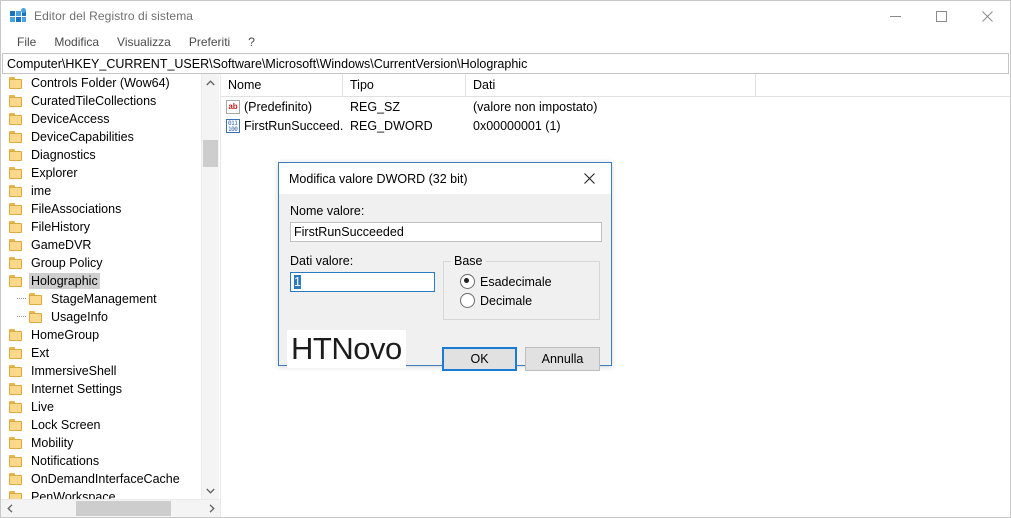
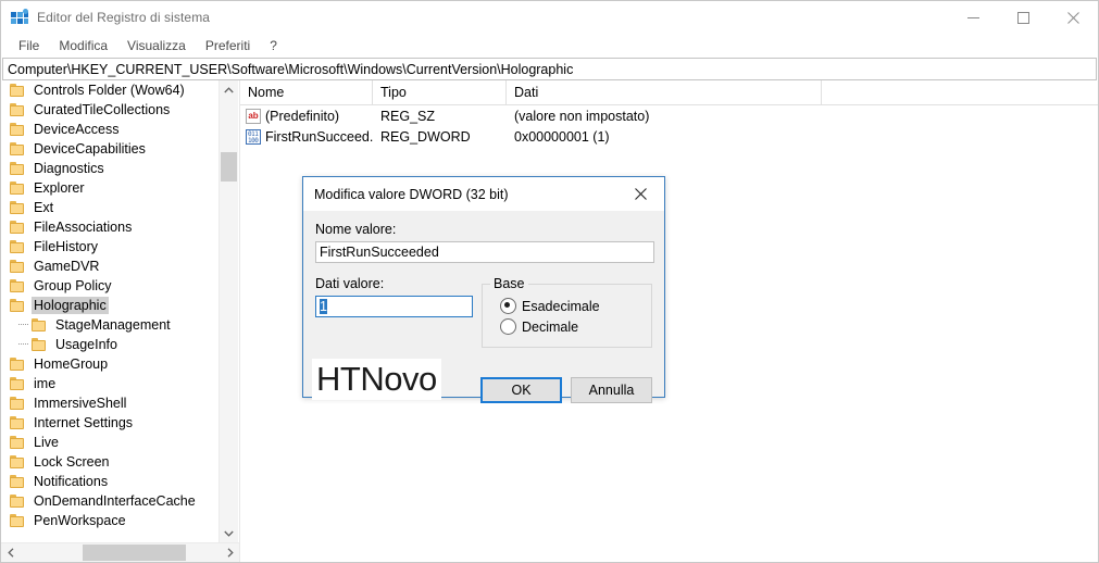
  Editor del Registro di sistema
  File
  Modifica
  Visualizza
  Preferiti
  ?
  Computer\HKEY_CURRENT_USER\Software\Microsoft\Windows\CurrentVersion\Holographic
  Controls Folder (Wow64)
  CuratedTileCollections
  DeviceAccess
  DeviceCapabilities
  Diagnostics
  Explorer
- ime
+ Ext
  FileAssociations
  FileHistory
  GameDVR
  Group Policy
  Holographic
  StageManagement
  UsageInfo
  HomeGroup
- Ext
+ ime
  ImmersiveShell
  Internet Settings
  Live
  Lock Screen
- Mobility
  Notifications
  OnDemandInterfaceCache
  PenWorkspace
  Nome
  Tipo
  Dati
  ab
  (Predefinito)
  REG_SZ
  (valore non impostato)
  FirstRunSucceed.
  REG_DWORD
  0x00000001 (1)
  Modifica valore DWORD (32 bit)
  Nome valore:
  FirstRunSucceeded
  Dati valore:
  1
  Base
  Esadecimale
  Decimale
  HTNovo
  OK
  Annulla
